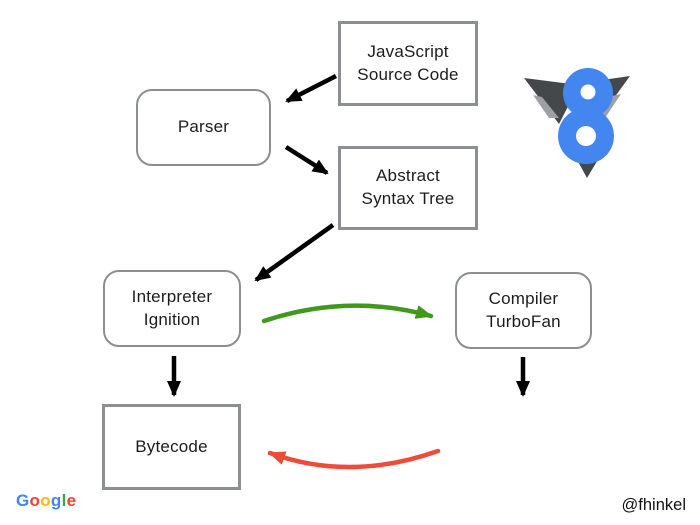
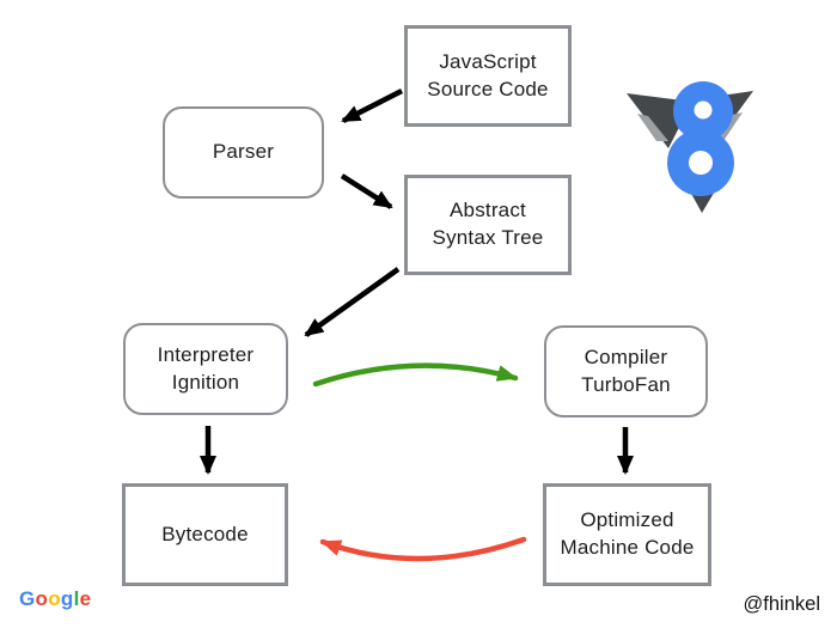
  JavaScript
  Source Code
  Parser
  Abstract
  Syntax Tree
  Interpreter
  Ignition
  Compiler
  TurboFan
  Bytecode
+ Optimized
+ Machine Code
  Google
  @fhinkel
